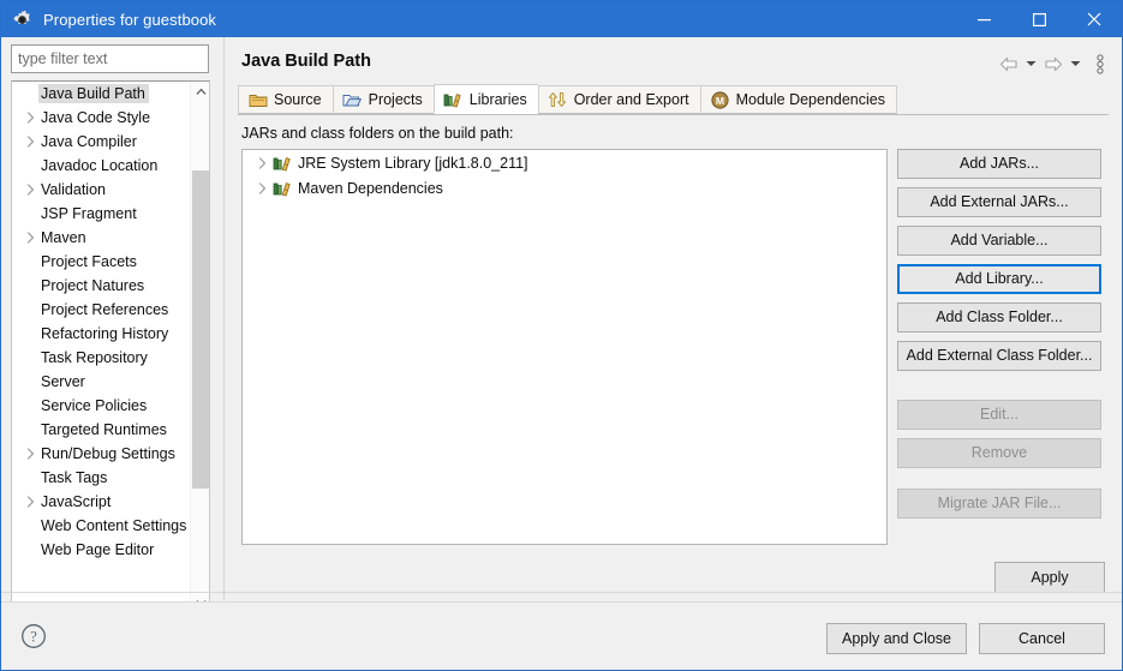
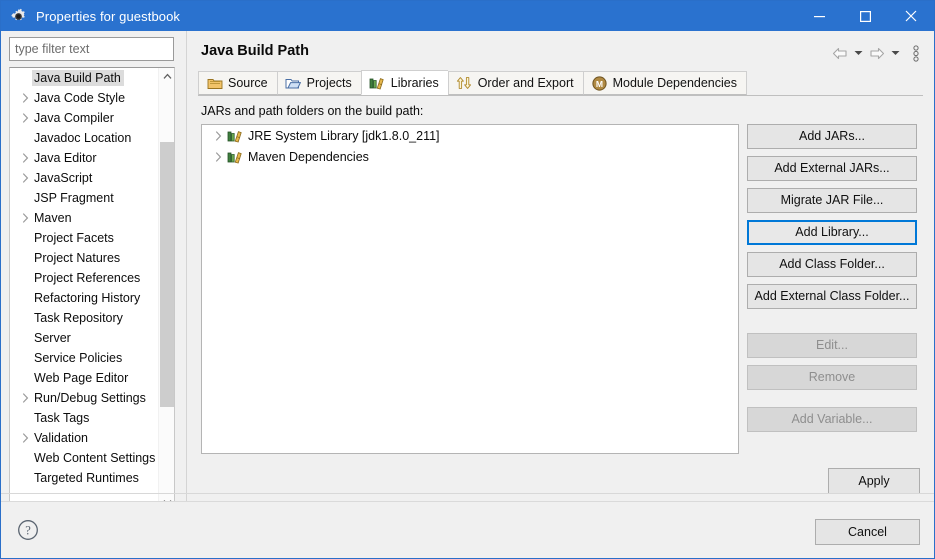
  Properties for guestbook
  type filter text
  Java Build Path
  Java Code Style
  Java Compiler
  Javadoc Location
+ Java Editor
- Validation
+ JavaScript
  JSP Fragment
  Maven
  Project Facets
  Project Natures
  Project References
  Refactoring History
  Task Repository
  Server
  Service Policies
- Targeted Runtimes
+ Web Page Editor
  Run/Debug Settings
  Task Tags
- JavaScript
+ Validation
  Web Content Settings
- Web Page Editor
+ Targeted Runtimes
  Java Build Path
  Source
  Projects
  Libraries
  Order and Export
  M
  Module Dependencies
- JARs and class folders on the build path:
+ JARs and path folders on the build path:
  JRE System Library [jdk1.8.0_211]
  Maven Dependencies
  Add JARs...
  Add External JARs...
- Add Variable...
+ Migrate JAR File...
  Add Library...
  Add Class Folder...
  Add External Class Folder...
  Edit...
  Remove
- Migrate JAR File...
+ Add Variable...
  Apply
  ?
- Apply and Close
  Cancel
